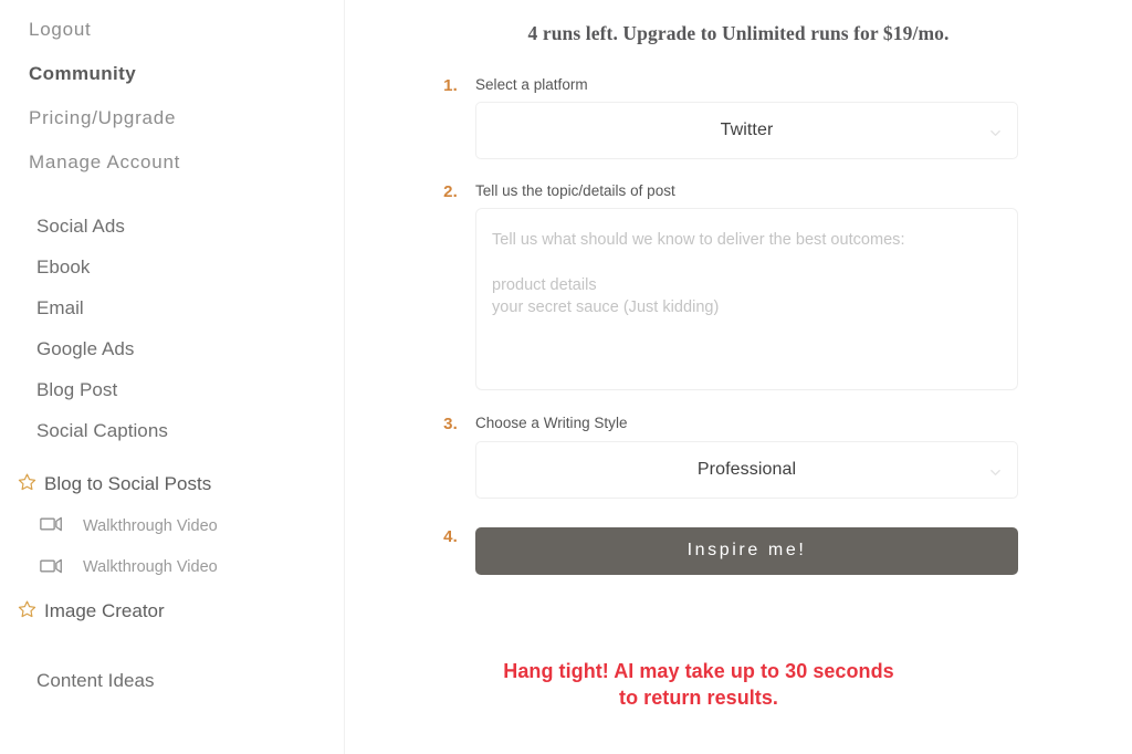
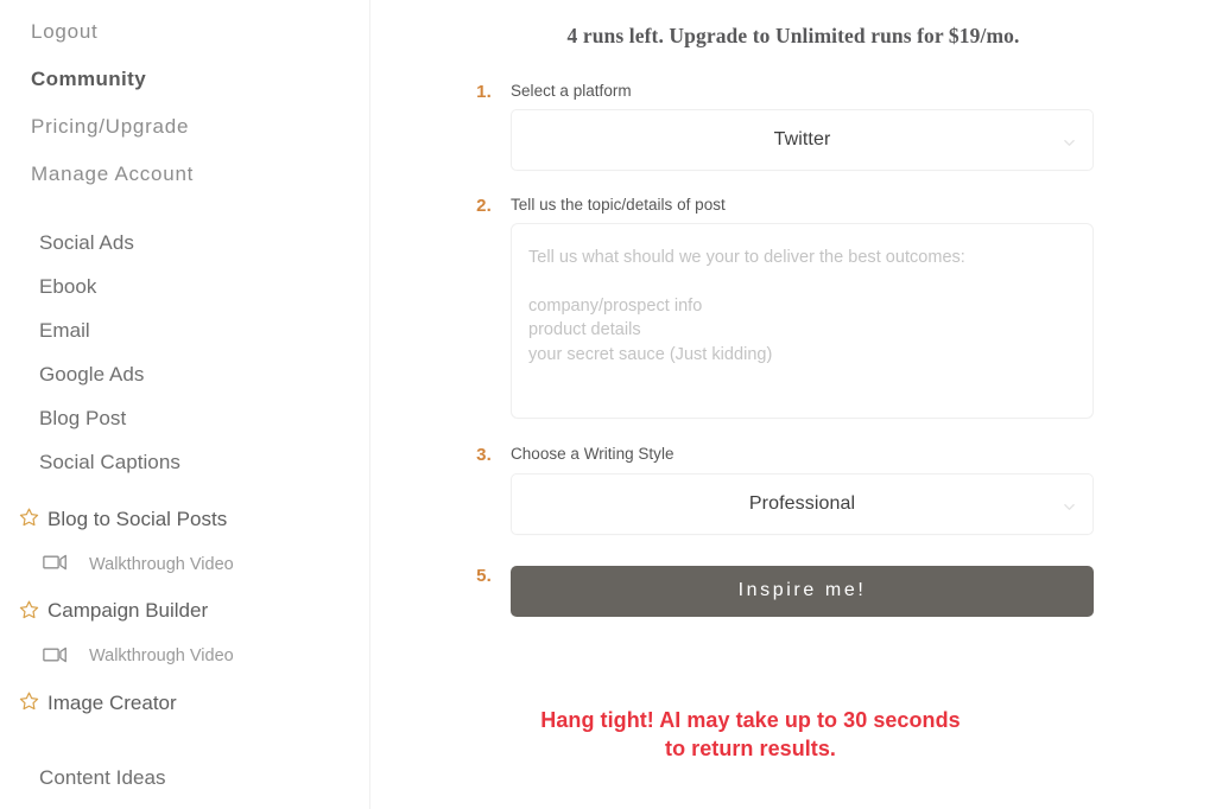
  Logout
  Community
  Pricing/Upgrade
  Manage Account
  Social Ads
  Ebook
  Email
  Google Ads
  Blog Post
  Social Captions
  Blog to Social Posts
  Walkthrough Video
+ Campaign Builder
  Walkthrough Video
  Image Creator
  Content Ideas
  4 runs left. Upgrade to Unlimited runs for $19/mo.
  1.
  Select a platform
  Twitter
  2.
  Tell us the topic/details of post
- Tell us what should we know to deliver the best outcomes:
+ Tell us what should we your to deliver the best outcomes:
+ company/prospect info
  product details
  your secret sauce (Just kidding)
  3.
  Choose a Writing Style
  Professional
- 4.
+ 5.
  Inspire me!
  Hang tight! AI may take up to 30 seconds
  to return results.
